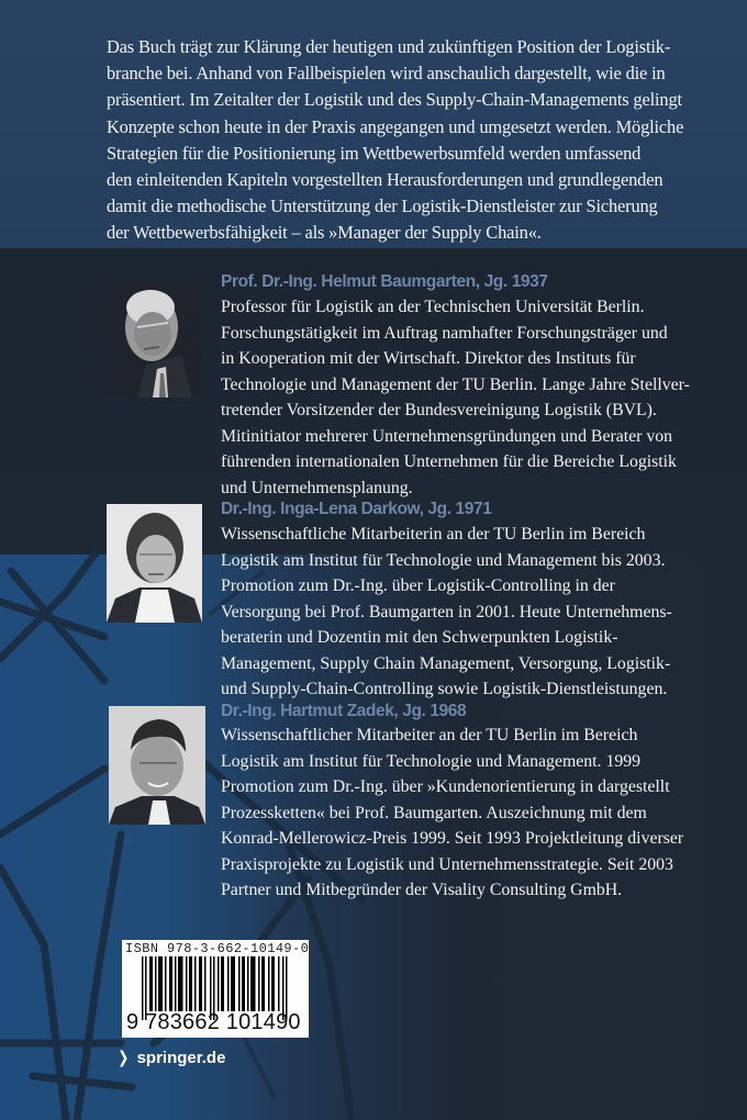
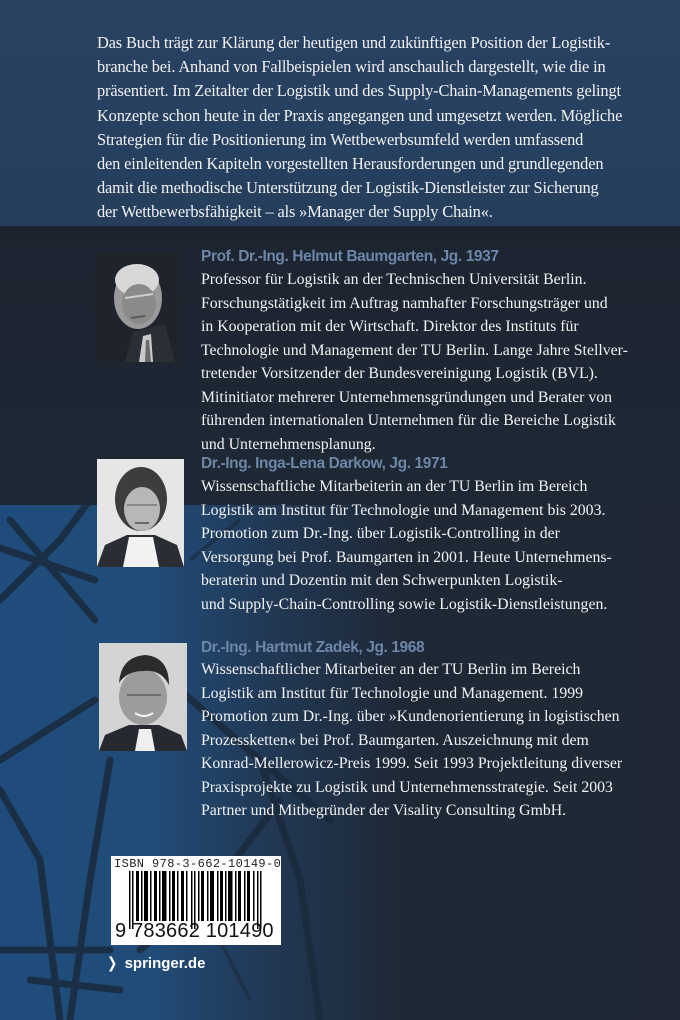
  Das Buch trägt zur Klärung der heutigen und zukünftigen Position der Logistik-
  branche bei. Anhand von Fallbeispielen wird anschaulich dargestellt, wie die in
  präsentiert. Im Zeitalter der Logistik und des Supply-Chain-Managements gelingt
  Konzepte schon heute in der Praxis angegangen und umgesetzt werden. Mögliche
  Strategien für die Positionierung im Wettbewerbsumfeld werden umfassend
  den einleitenden Kapiteln vorgestellten Herausforderungen und grundlegenden
  damit die methodische Unterstützung der Logistik-Dienstleister zur Sicherung
  der Wettbewerbsfähigkeit – als »Manager der Supply Chain«.
  Prof. Dr.-Ing. Helmut Baumgarten, Jg. 1937
  Professor für Logistik an der Technischen Universität Berlin.
  Forschungstätigkeit im Auftrag namhafter Forschungsträger und
  in Kooperation mit der Wirtschaft. Direktor des Instituts für
  Technologie und Management der TU Berlin. Lange Jahre Stellver-
  tretender Vorsitzender der Bundesvereinigung Logistik (BVL).
  Mitinitiator mehrerer Unternehmensgründungen und Berater von
  führenden internationalen Unternehmen für die Bereiche Logistik
  und Unternehmensplanung.
  Dr.-Ing. Inga-Lena Darkow, Jg. 1971
  Wissenschaftliche Mitarbeiterin an der TU Berlin im Bereich
  Logistik am Institut für Technologie und Management bis 2003.
  Promotion zum Dr.-Ing. über Logistik-Controlling in der
  Versorgung bei Prof. Baumgarten in 2001. Heute Unternehmens-
  beraterin und Dozentin mit den Schwerpunkten Logistik-
- Management, Supply Chain Management, Versorgung, Logistik-
  und Supply-Chain-Controlling sowie Logistik-Dienstleistungen.
  Dr.-Ing. Hartmut Zadek, Jg. 1968
  Wissenschaftlicher Mitarbeiter an der TU Berlin im Bereich
  Logistik am Institut für Technologie und Management. 1999
- Promotion zum Dr.-Ing. über »Kundenorientierung in dargestellt
+ Promotion zum Dr.-Ing. über »Kundenorientierung in logistischen
  Prozessketten« bei Prof. Baumgarten. Auszeichnung mit dem
  Konrad-Mellerowicz-Preis 1999. Seit 1993 Projektleitung diverser
  Praxisprojekte zu Logistik und Unternehmensstrategie. Seit 2003
  Partner und Mitbegründer der Visality Consulting GmbH.
  ISBN 978-3-662-10149-0
  9 783662 101490
  ❯
  springer.de
